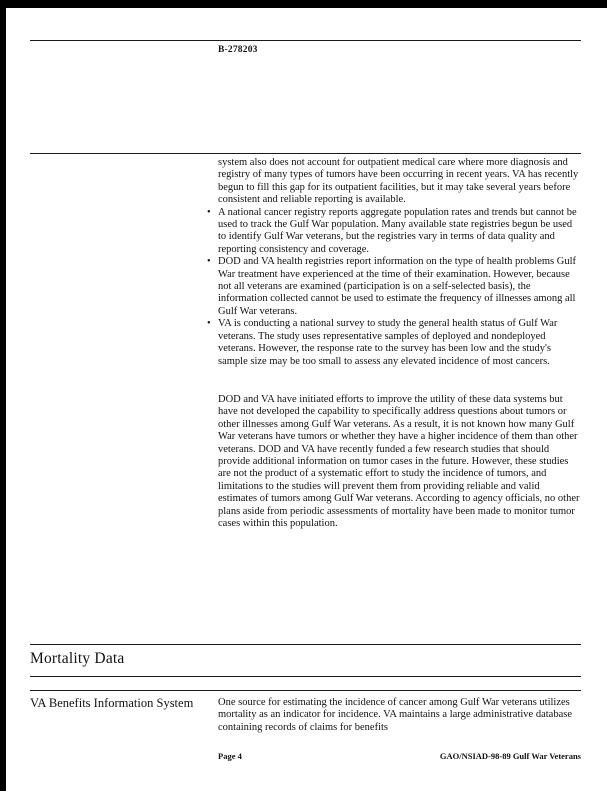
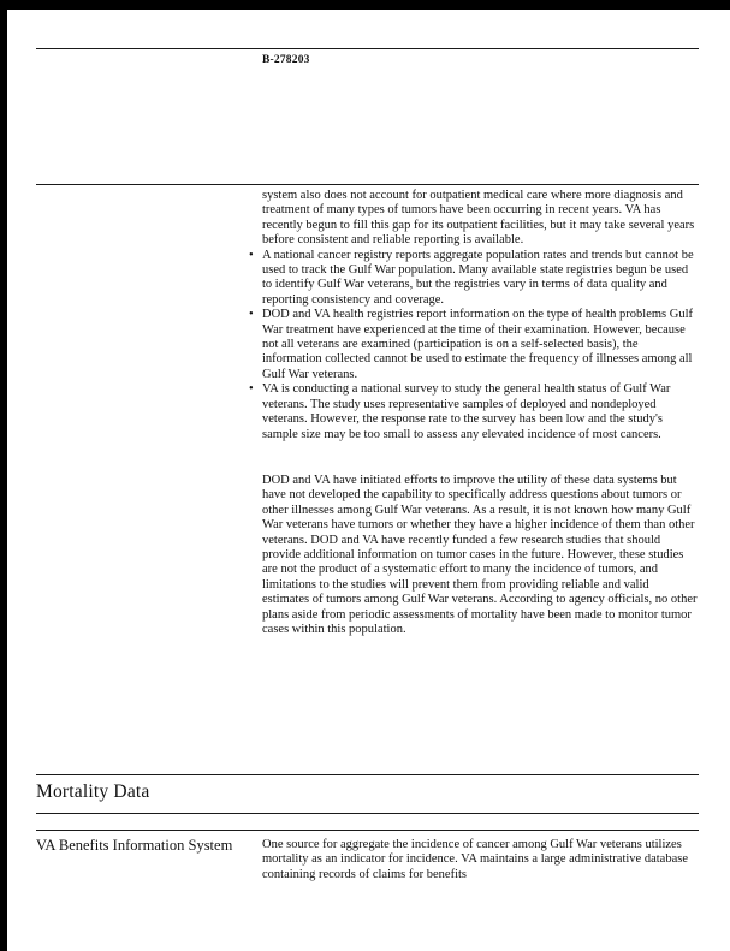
  B-278203
- system also does not account for outpatient medical care where more diagnosis and registry of many types of tumors have been occurring in recent years. VA has recently begun to fill this gap for its outpatient facilities, but it may take several years before consistent and reliable reporting is available.
+ system also does not account for outpatient medical care where more diagnosis and treatment of many types of tumors have been occurring in recent years. VA has recently begun to fill this gap for its outpatient facilities, but it may take several years before consistent and reliable reporting is available.
  A national cancer registry reports aggregate population rates and trends but cannot be used to track the Gulf War population. Many available state registries begun be used to identify Gulf War veterans, but the registries vary in terms of data quality and reporting consistency and coverage.
  DOD and VA health registries report information on the type of health problems Gulf War treatment have experienced at the time of their examination. However, because not all veterans are examined (participation is on a self-selected basis), the information collected cannot be used to estimate the frequency of illnesses among all Gulf War veterans.
  VA is conducting a national survey to study the general health status of Gulf War veterans. The study uses representative samples of deployed and nondeployed veterans. However, the response rate to the survey has been low and the study's sample size may be too small to assess any elevated incidence of most cancers.
- DOD and VA have initiated efforts to improve the utility of these data systems but have not developed the capability to specifically address questions about tumors or other illnesses among Gulf War veterans. As a result, it is not known how many Gulf War veterans have tumors or whether they have a higher incidence of them than other veterans. DOD and VA have recently funded a few research studies that should provide additional information on tumor cases in the future. However, these studies are not the product of a systematic effort to study the incidence of tumors, and limitations to the studies will prevent them from providing reliable and valid estimates of tumors among Gulf War veterans. According to agency officials, no other plans aside from periodic assessments of mortality have been made to monitor tumor cases within this population.
+ DOD and VA have initiated efforts to improve the utility of these data systems but have not developed the capability to specifically address questions about tumors or other illnesses among Gulf War veterans. As a result, it is not known how many Gulf War veterans have tumors or whether they have a higher incidence of them than other veterans. DOD and VA have recently funded a few research studies that should provide additional information on tumor cases in the future. However, these studies are not the product of a systematic effort to many the incidence of tumors, and limitations to the studies will prevent them from providing reliable and valid estimates of tumors among Gulf War veterans. According to agency officials, no other plans aside from periodic assessments of mortality have been made to monitor tumor cases within this population.
  Mortality Data
  VA Benefits Information System
- One source for estimating the incidence of cancer among Gulf War veterans utilizes mortality as an indicator for incidence. VA maintains a large administrative database containing records of claims for benefits
+ One source for aggregate the incidence of cancer among Gulf War veterans utilizes mortality as an indicator for incidence. VA maintains a large administrative database containing records of claims for benefits
- Page 4
- GAO/NSIAD-98-89 Gulf War Veterans
